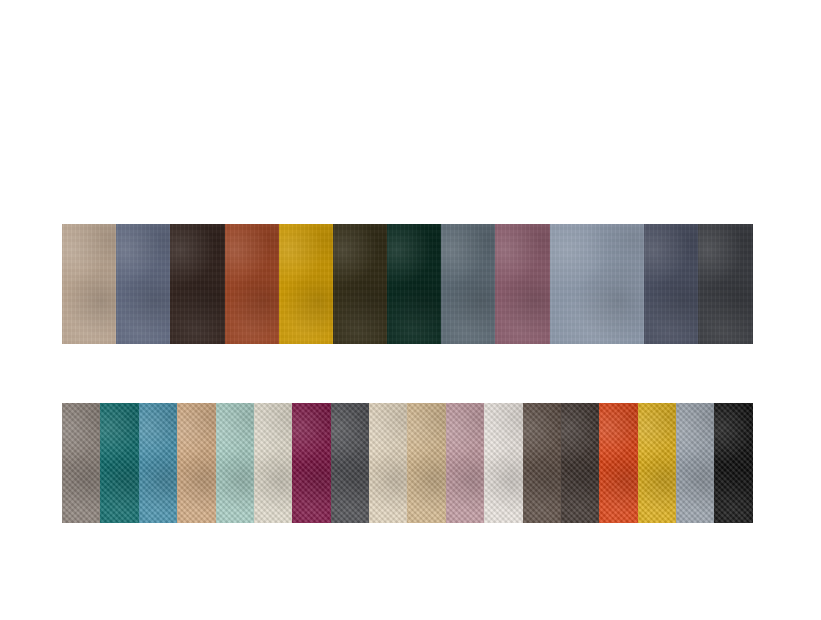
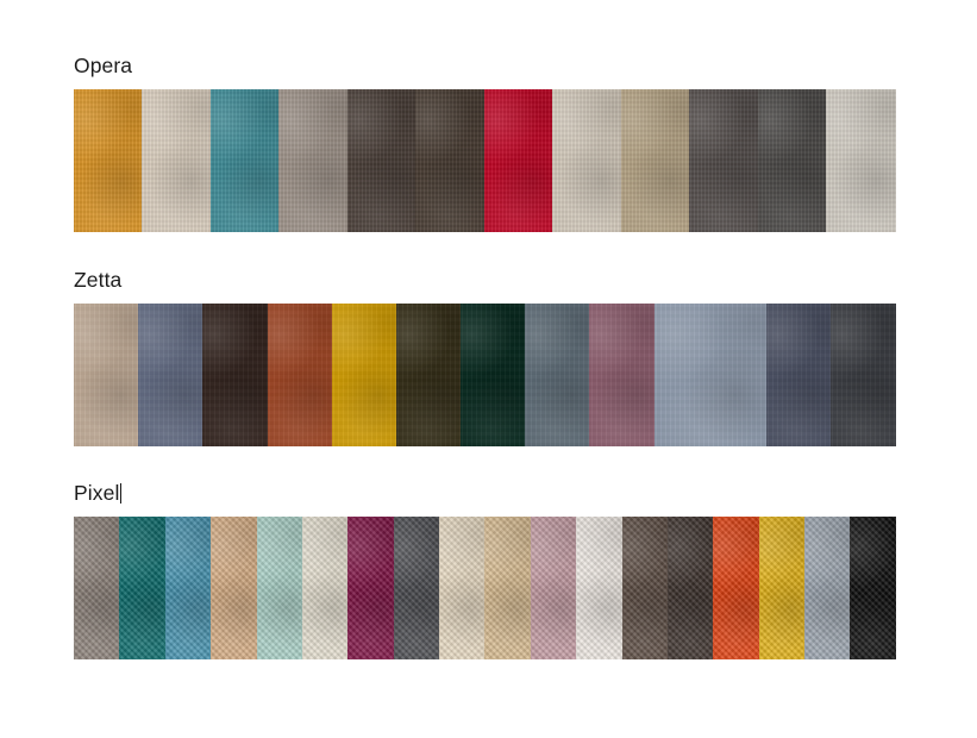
+ Opera
+ Zetta
+ Pixel
